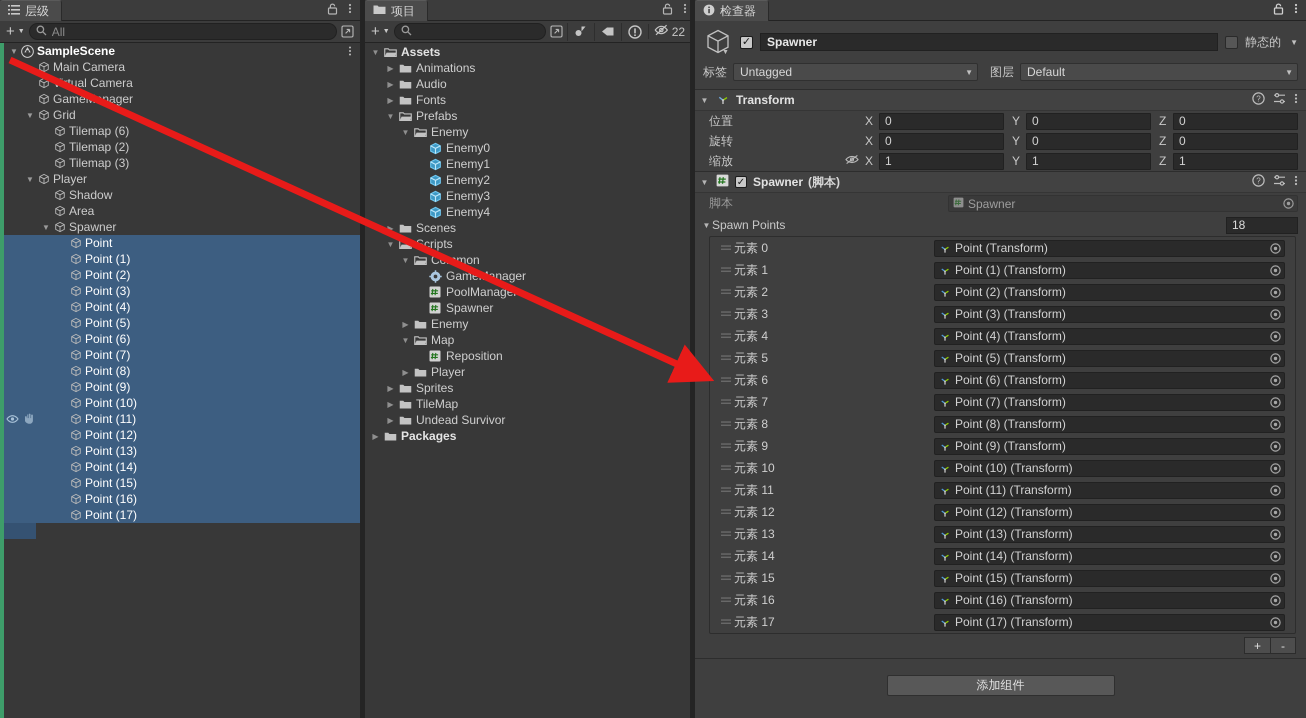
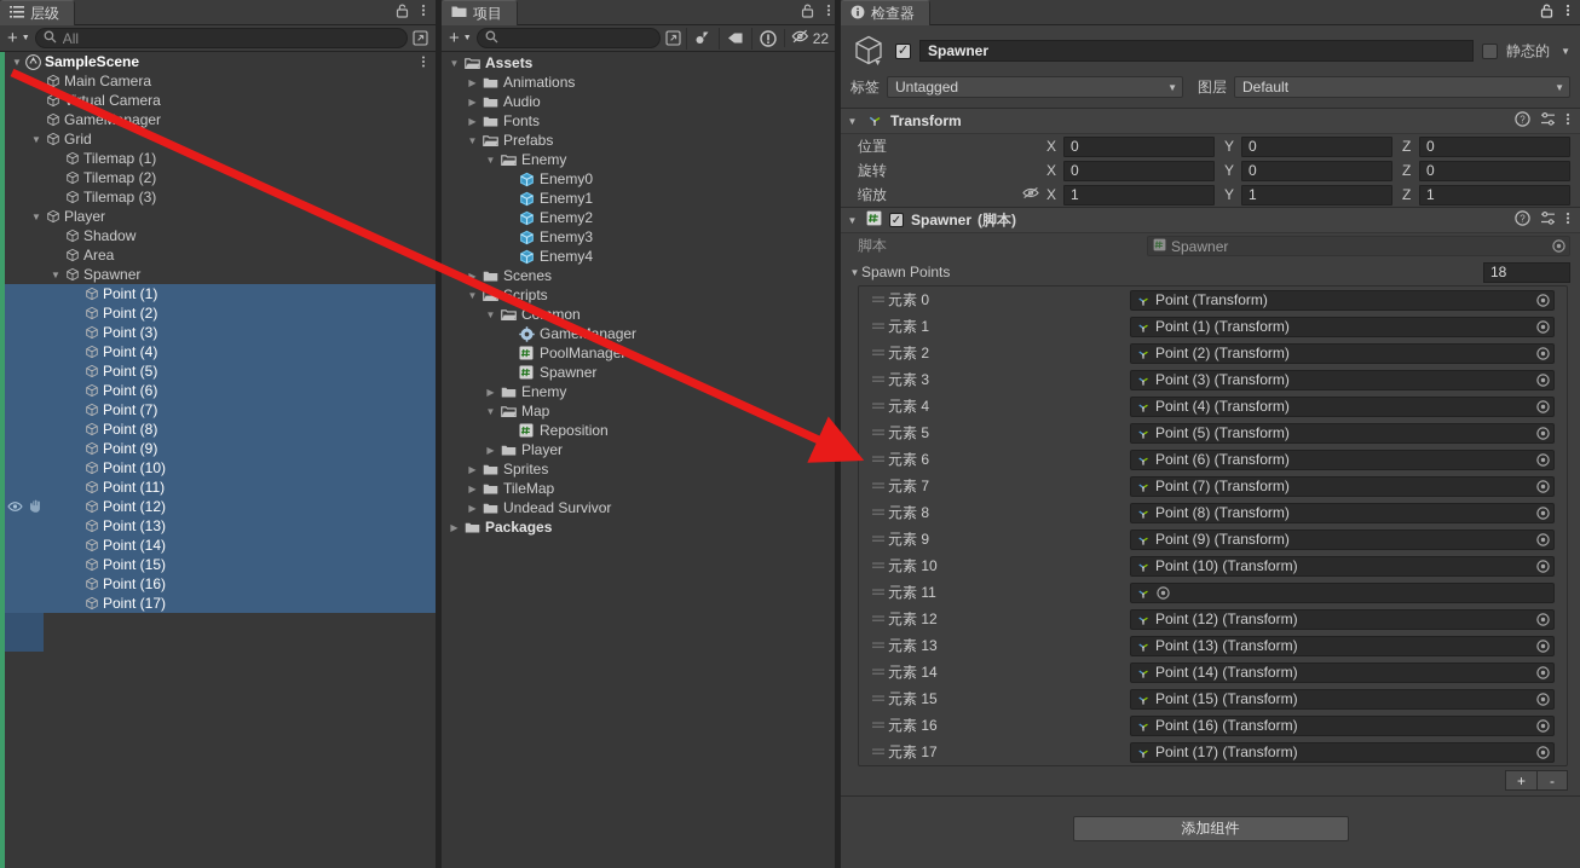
  层级
  +
  All
  ▼
  SampleScene
  Main Camera
  tual Camera
  Gamenager
  ▼
  Grid
- Tilemap (6)
+ Tilemap (1)
  Tilemap (2)
  Tilemap (3)
  ▼
  Player
  Shadow
  Area
  ▼
  Spawner
- Point
  Point (1)
  Point (2)
  Point (3)
  Point (4)
  Point (5)
  Point (6)
  Point (7)
  Point (8)
  Point (9)
  Point (10)
  Point (11)
  Point (12)
  Point (13)
  Point (14)
  Point (15)
  Point (16)
  Point (17)
  项目
  +
  22
  ▼
  Assets
  ▶
  Animations
  ▶
  Audio
  ▶
  Fonts
  ▼
  Prefabs
  ▼
  Enemy
  Enemy0
  Enemy1
  Enemy2
  Enemy3
  Enemy4
  ▶
  Scenes
  ▼
  cripts
  ▼
  Gamenager
  PoolManage
  Spawner
  ▶
  Enemy
  ▼
  Map
  Reposition
  ▶
  Player
  ▶
  Sprites
  ▶
  TileMap
  ▶
  Undead Survivor
  ▶
  Packages
  检查器
  ✓
  Spawner
  ✓
  静态的
  ▼
  标签
  Untagged
  ▼
  图层
  Default
  ▼
  ▼
  Transform
  ?
  位置
  X
  0
  Y
  0
  Z
  0
  旋转
  X
  0
  Y
  0
  Z
  0
  缩放
  X
  1
  Y
  1
  Z
  1
  ▼
  ✓
  Spawner
  (脚本)
  ?
  脚本
  Spawner
  ▼
  Spawn Points
  18
  元素 0
  Point (Transform)
  元素 1
  Point (1) (Transform)
  元素 2
  Point (2) (Transform)
  元素 3
  Point (3) (Transform)
  元素 4
  Point (4) (Transform)
  元素 5
  Point (5) (Transform)
  元素 6
  Point (6) (Transform)
  元素 7
  Point (7) (Transform)
  元素 8
  Point (8) (Transform)
  元素 9
  Point (9) (Transform)
  元素 10
  Point (10) (Transform)
  元素 11
- Point (11) (Transform)
  元素 12
  Point (12) (Transform)
  元素 13
  Point (13) (Transform)
  元素 14
  Point (14) (Transform)
  元素 15
  Point (15) (Transform)
  元素 16
  Point (16) (Transform)
  元素 17
  Point (17) (Transform)
  +
  -
  添加组件
